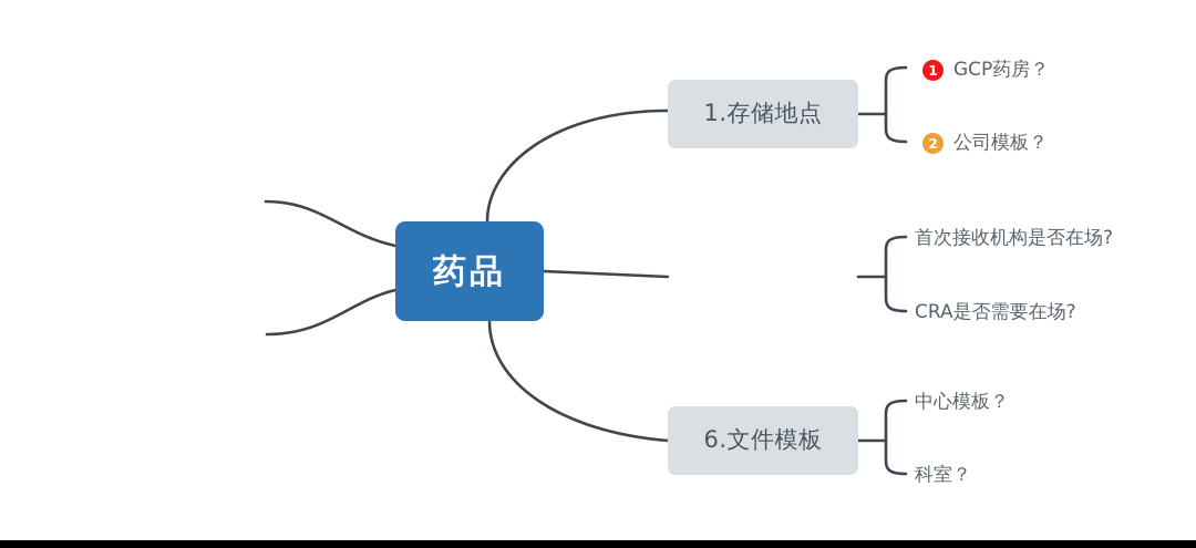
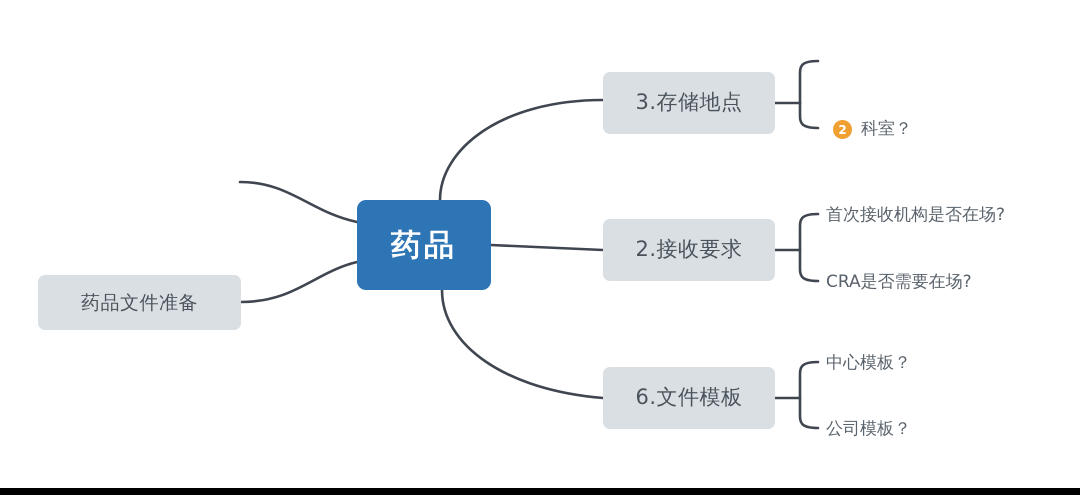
  药品
+ 药品文件准备
- 1.存储地点
+ 3.存储地点
- 1
- GCP药房？
  2
- 公司模板？
+ 科室？
+ 2.接收要求
  首次接收机构是否在场?
  CRA是否需要在场?
  6.文件模板
  中心模板？
- 科室？
+ 公司模板？
